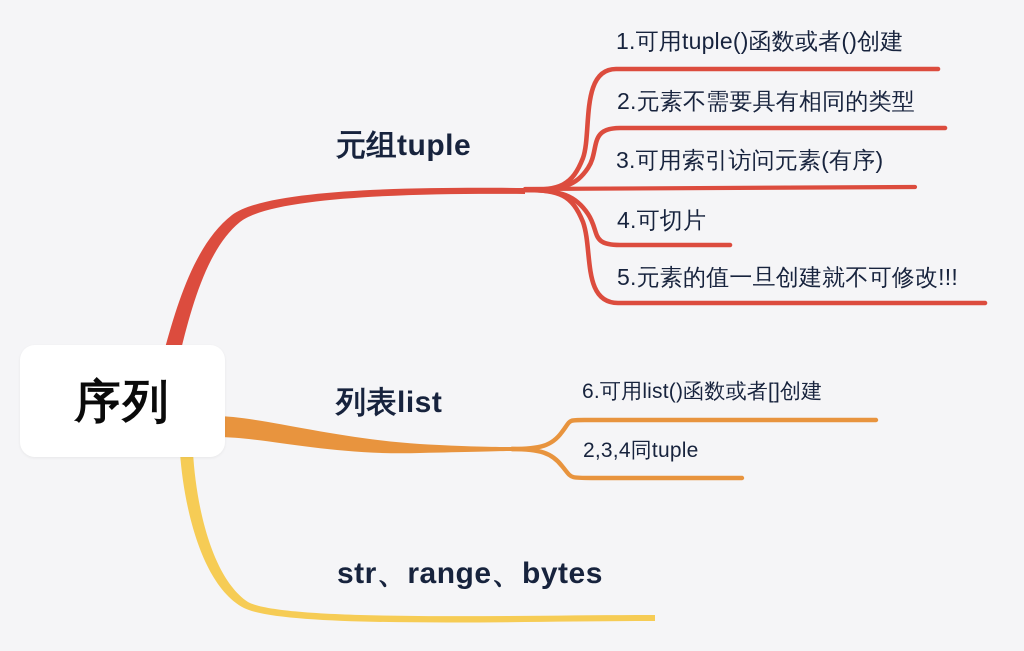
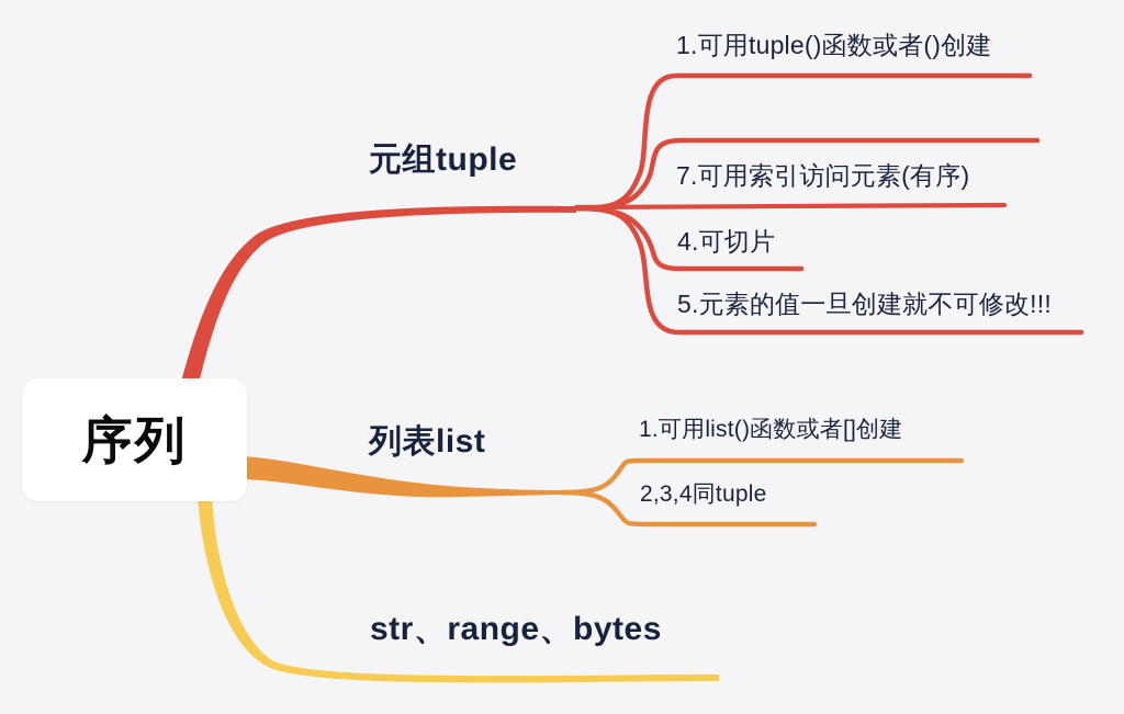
  序列
  元组tuple
  列表list
  str、range、bytes
  1.可用tuple()函数或者()创建
- 2.元素不需要具有相同的类型
- 3.可用索引访问元素(有序)
+ 7.可用索引访问元素(有序)
  4.可切片
  5.元素的值一旦创建就不可修改!!!
- 6.可用list()函数或者[]创建
+ 1.可用list()函数或者[]创建
  2,3,4同tuple
